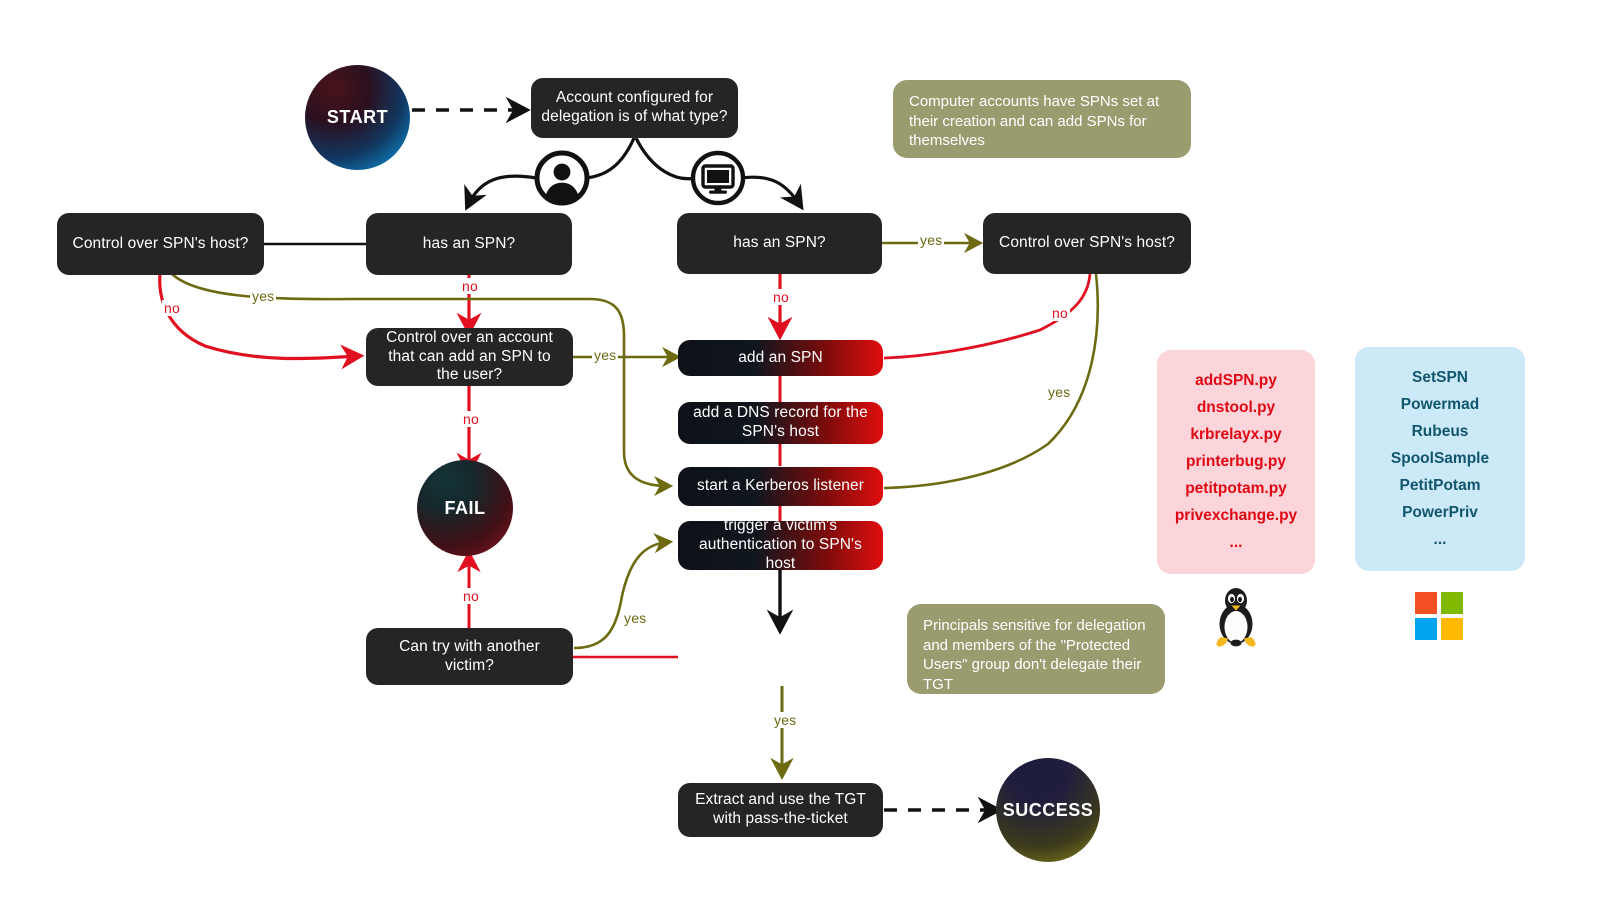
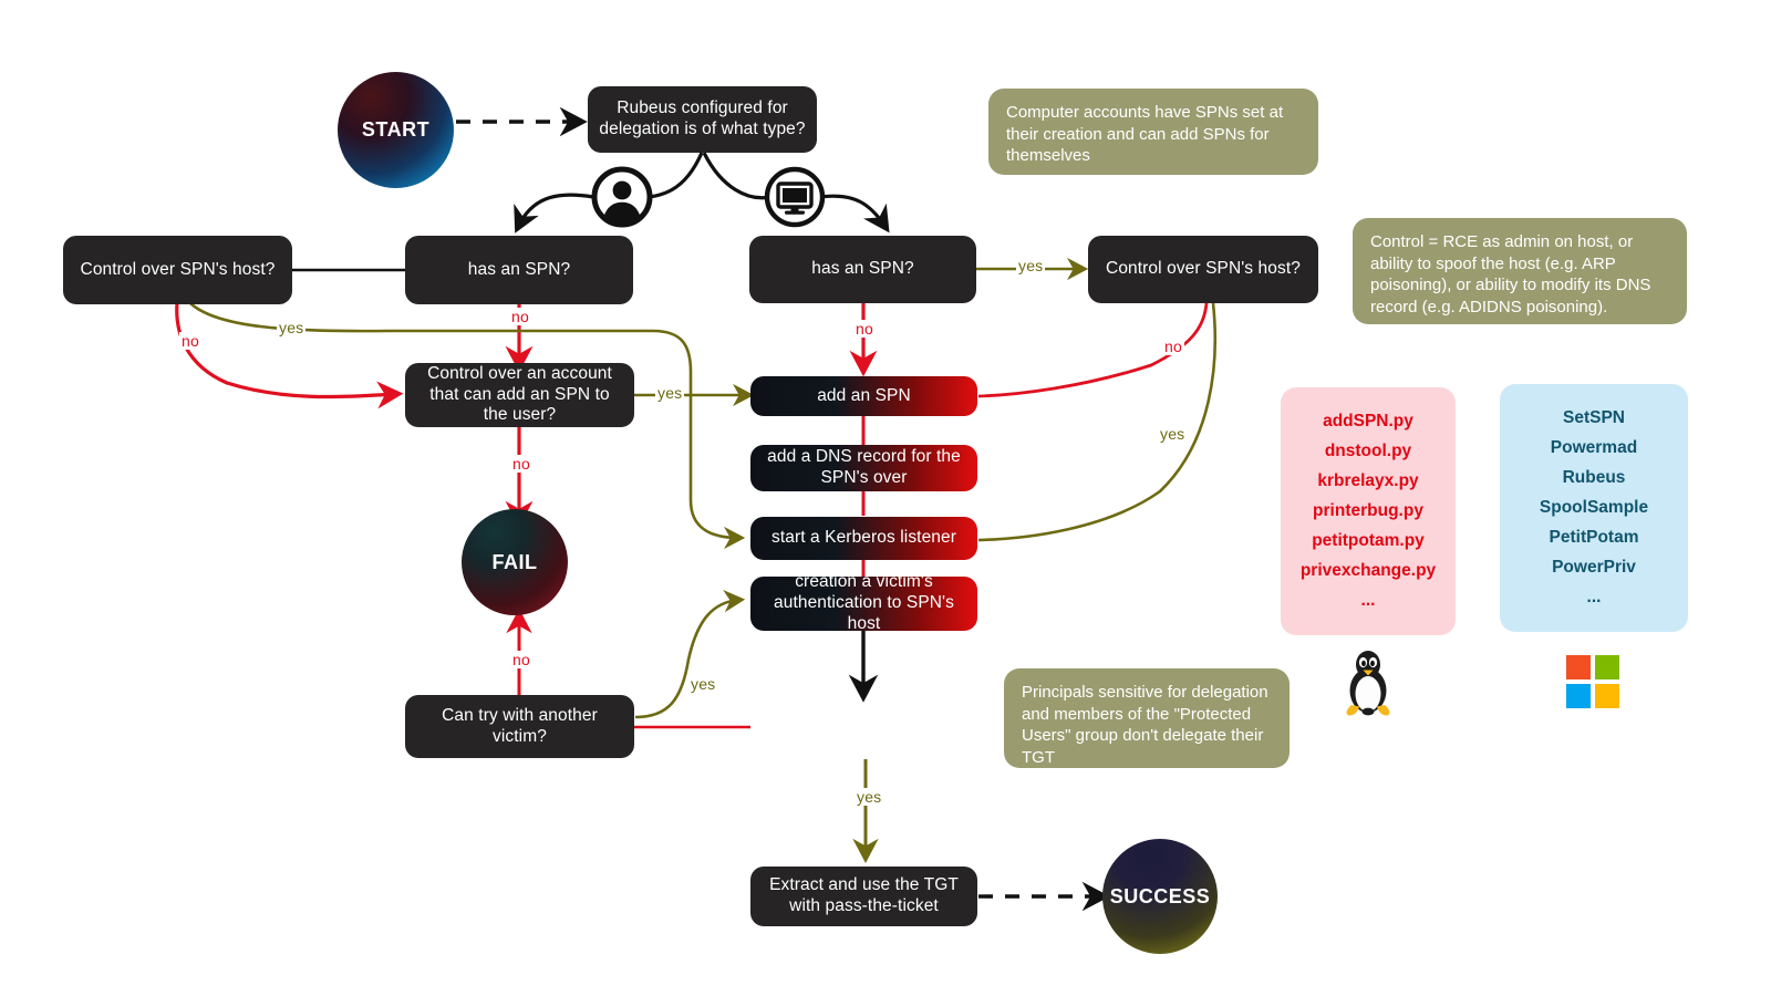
  START
  FAIL
  SUCCESS
- Account configured for delegation is of what type?
+ Rubeus configured for delegation is of what type?
  Control over SPN's host?
  has an SPN?
  has an SPN?
  Control over SPN's host?
  Control over an account that can add an SPN to the user?
  add an SPN
- add a DNS record for the SPN's host
+ add a DNS record for the SPN's over
  start a Kerberos listener
- trigger a victim's authentication to SPN's host
+ creation a victim's authentication to SPN's host
  Can try with another victim?
  Extract and use the TGT with pass-the-ticket
  no
  no
  yes
  yes
  no
  no
  yes
  no
  yes
  no
  yes
  yes
  Computer accounts have SPNs set at their creation and can add SPNs for themselves
+ Control = RCE as admin on host, or ability to spoof the host (e.g. ARP poisoning), or ability to modify its DNS record (e.g. ADIDNS poisoning).
  Principals sensitive for delegation and members of the "Protected Users" group don't delegate their TGT
  addSPN.py
  dnstool.py
  krbrelayx.py
  printerbug.py
  petitpotam.py
  privexchange.py
  ...
  SetSPN
  Powermad
  Rubeus
  SpoolSample
  PetitPotam
  PowerPriv
  ...
